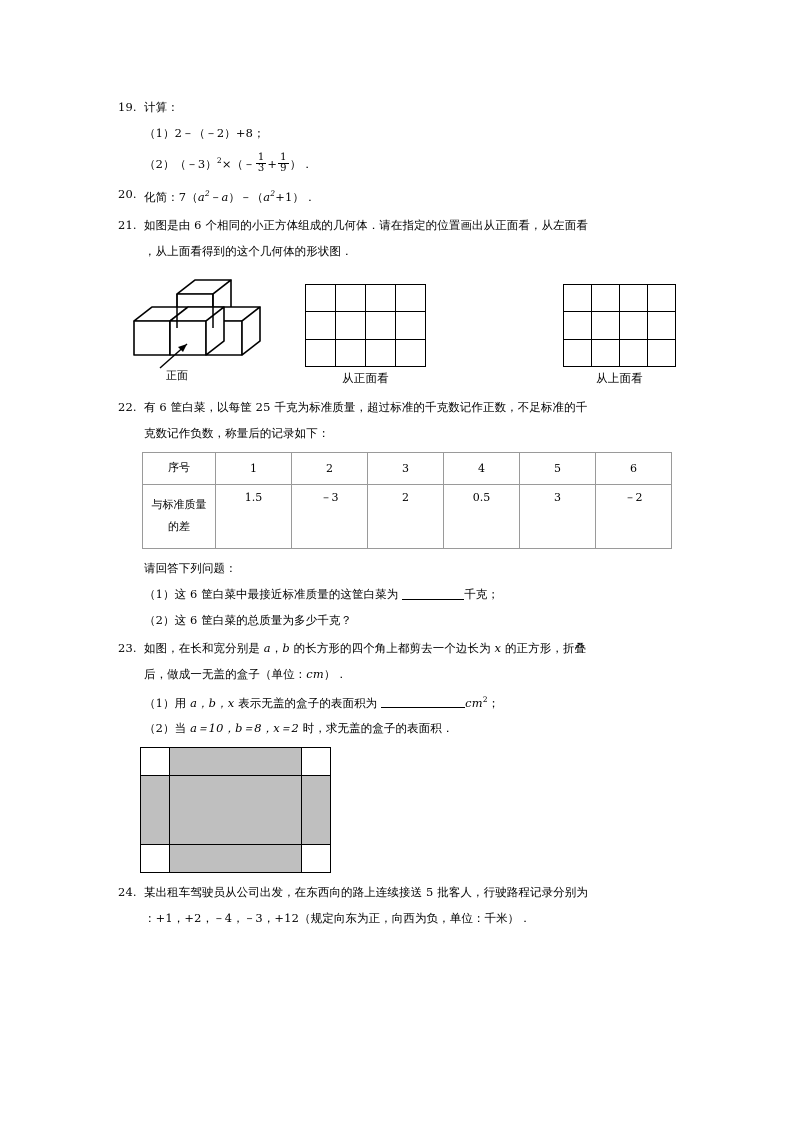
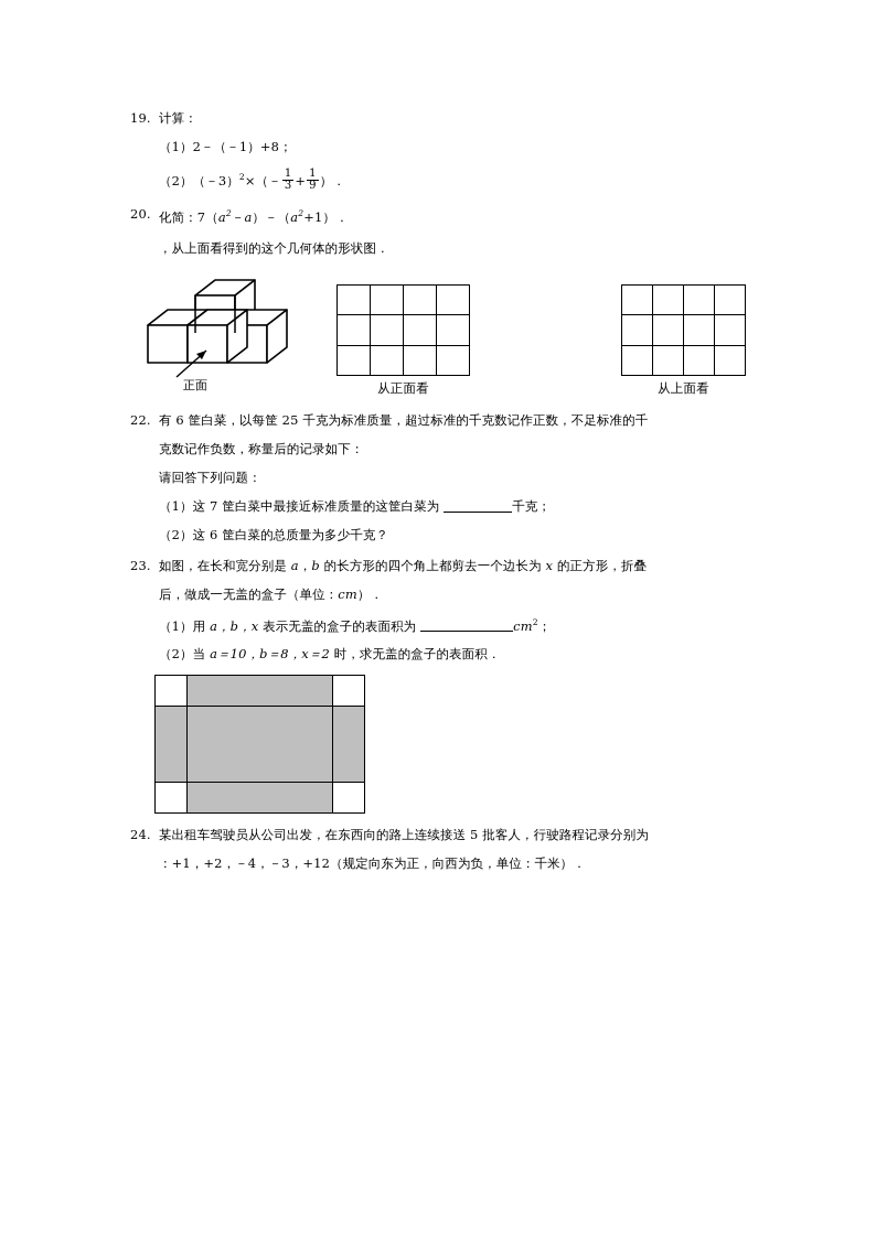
  19.
  计算：
- （1）2－（－2）+8；
+ （1）2－（－1）+8；
  （2）（－3）2×（－
  1
  3
  +
  1
  9
  ）．
  20.
  化简：7（a2－a）－（a2+1）．
- 21.
- 如图是由 6 个相同的小正方体组成的几何体．请在指定的位置画出从正面看，从左面看
  ，从上面看得到的这个几何体的形状图．
  正面
  从正面看
  从上面看
  22.
  有 6 筐白菜，以每筐 25 千克为标准质量，超过标准的千克数记作正数，不足标准的千
  克数记作负数，称量后的记录如下：
- 序号	1	2	3	4	5	6
- 与标准质量 的差	1.5	－3	2	0.5	3	－2
  请回答下列问题：
- （1）这 6 筐白菜中最接近标准质量的这筐白菜为 千克；
+ （1）这 7 筐白菜中最接近标准质量的这筐白菜为 千克；
  （2）这 6 筐白菜的总质量为多少千克？
  23.
  如图，在长和宽分别是 a，b 的长方形的四个角上都剪去一个边长为 x 的正方形，折叠
  后，做成一无盖的盒子（单位：cm）．
  （1）用 a，b，x 表示无盖的盒子的表面积为 cm2；
  （2）当 a＝10，b＝8，x＝2 时，求无盖的盒子的表面积．
  24.
  某出租车驾驶员从公司出发，在东西向的路上连续接送 5 批客人，行驶路程记录分别为
  ：+1，+2，－4，－3，+12（规定向东为正，向西为负，单位：千米）．
